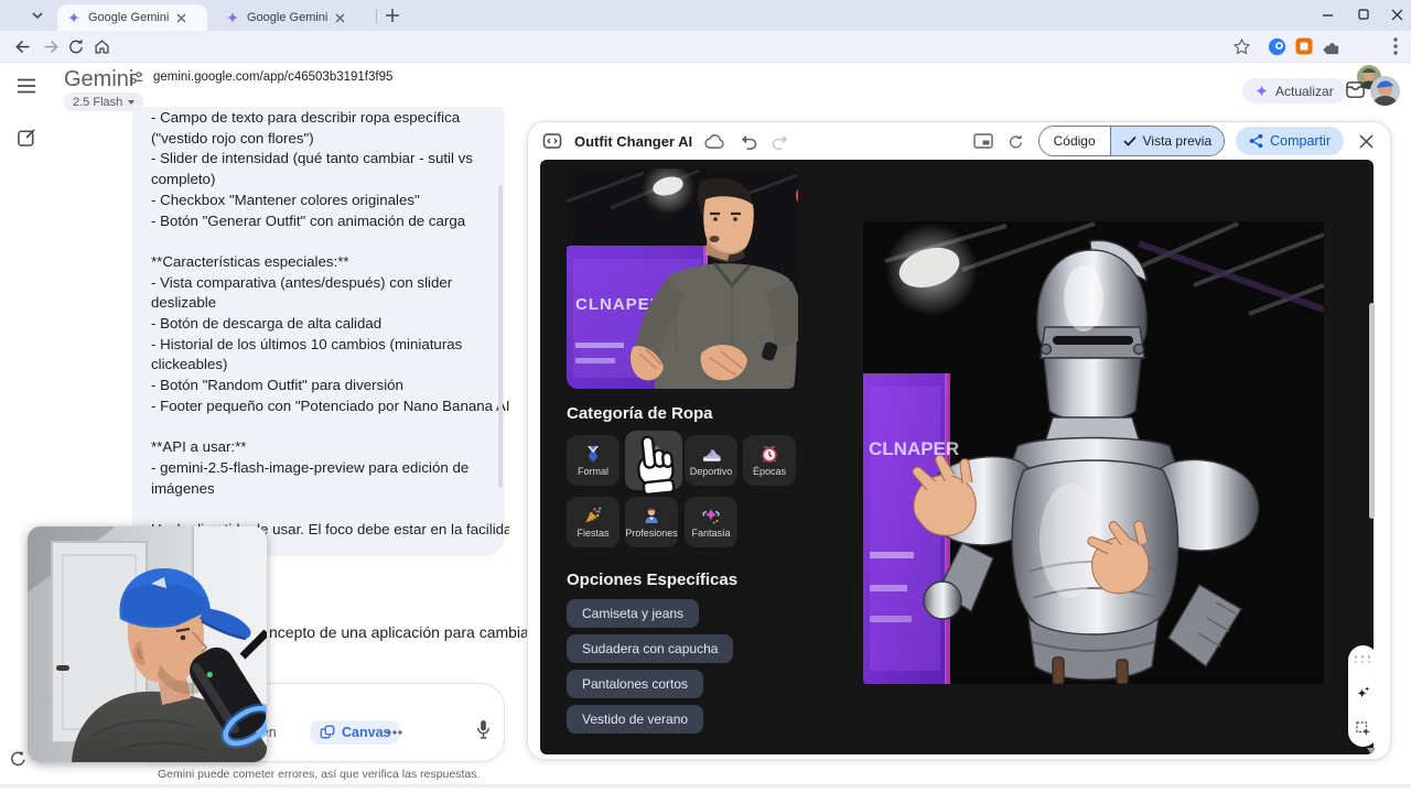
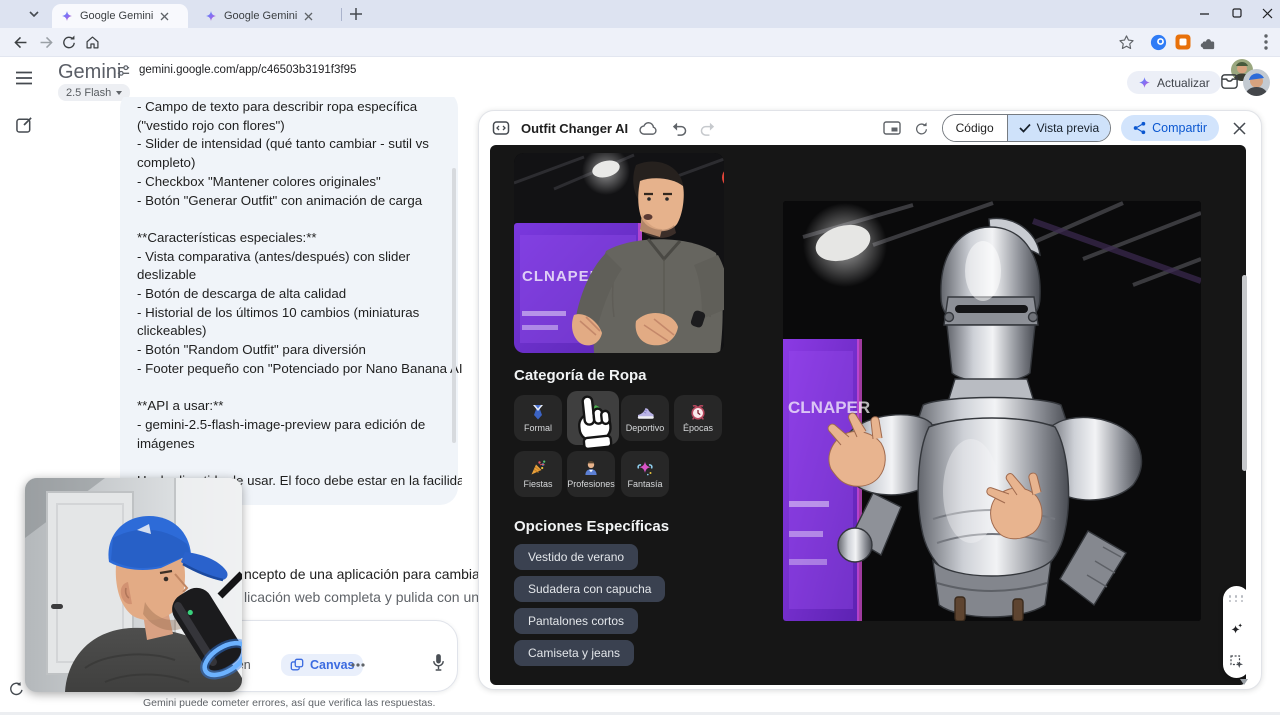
  Google Gemini
  Google Gemini
  gemini.google.com/app/c46503b3191f3f95
  Gemini
  2.5 Flash
  Actualizar
  - Campo de texto para describir ropa específica
  ("vestido rojo con flores")
  - Slider de intensidad (qué tanto cambiar - sutil vs
  completo)
  - Checkbox "Mantener colores originales"
  - Botón "Generar Outfit" con animación de carga
  **Características especiales:**
  - Vista comparativa (antes/después) con slider
  deslizable
  - Botón de descarga de alta calidad
  - Historial de los últimos 10 cambios (miniaturas
  clickeables)
  - Botón "Random Outfit" para diversión
  - Footer pequeño con "Potenciado por Nano BananaI
  **API a usar:**
  - gemini-2.5-flash-image-preview para edición de
  imágenes
  ncepto de una aplicación para cambia
+ licación web completa y pulida con un
  Canvas
  Gemini puede cometer errores, así que verifica las respuestas.
  Outfit Changer AI
  Código
  Vista previa
  Compartir
  CLNAPE
  Categoría de Ropa
  Formal
  Deportivo
  Épocas
  Fiestas
  Profesiones
  Fantasía
  Opciones Específicas
- Camiseta y jeans
+ Vestido de verano
  Sudadera con capucha
  Pantalones cortos
- Vestido de verano
+ Camiseta y jeans
  CLNAPER
